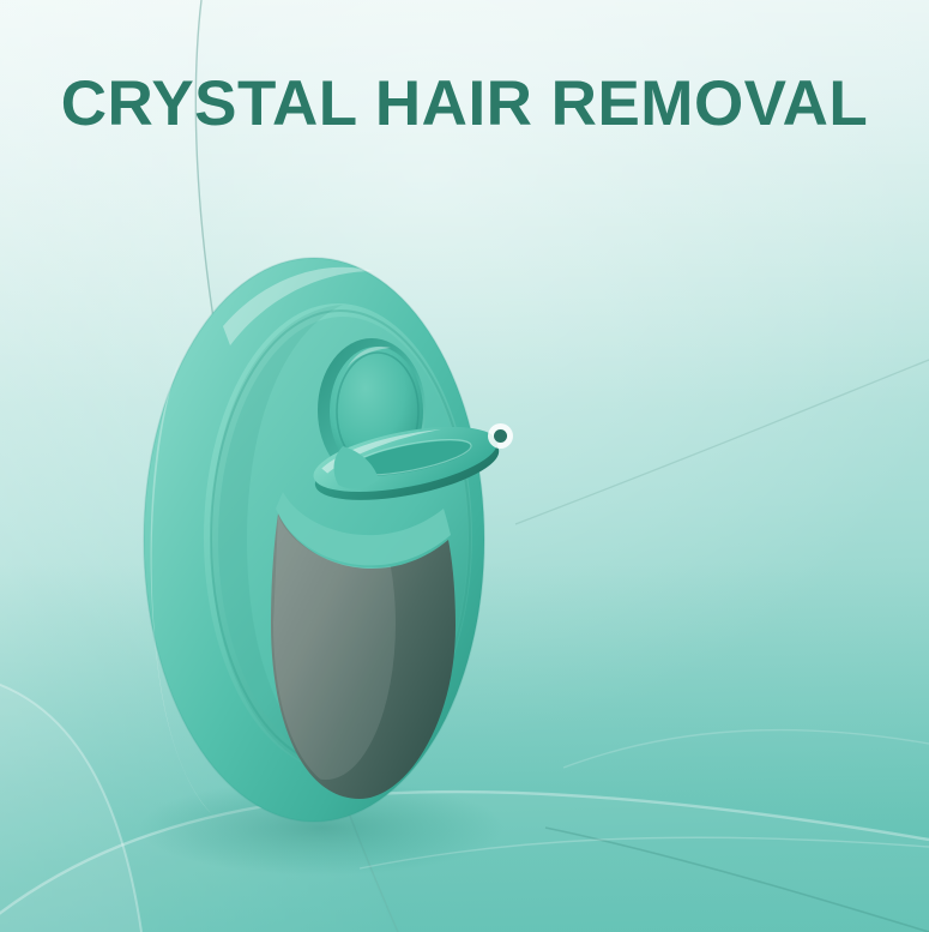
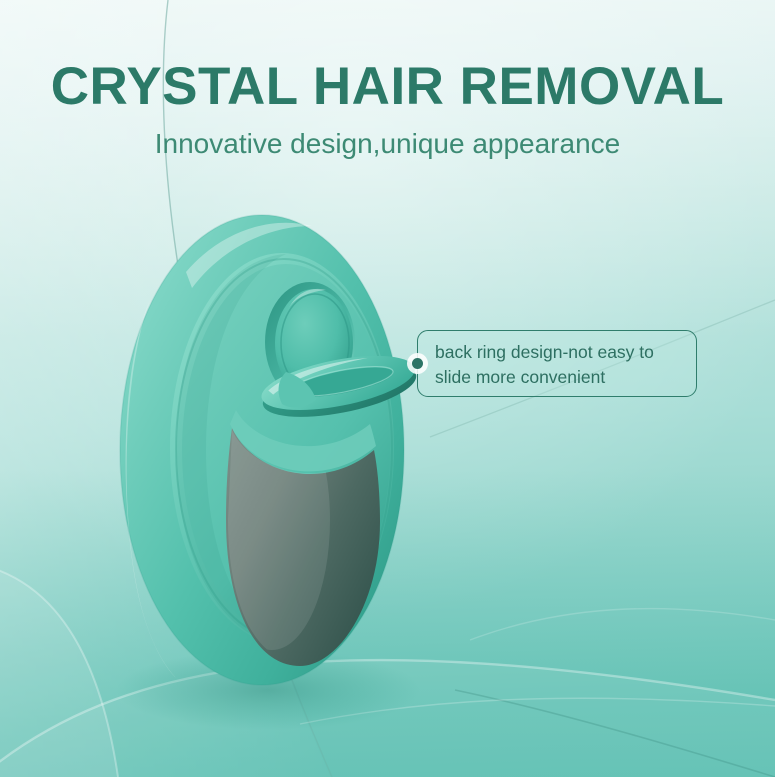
  CRYSTAL HAIR REMOVAL
+ Innovative design,unique appearance
+ back ring design-not easy to slide more convenient
